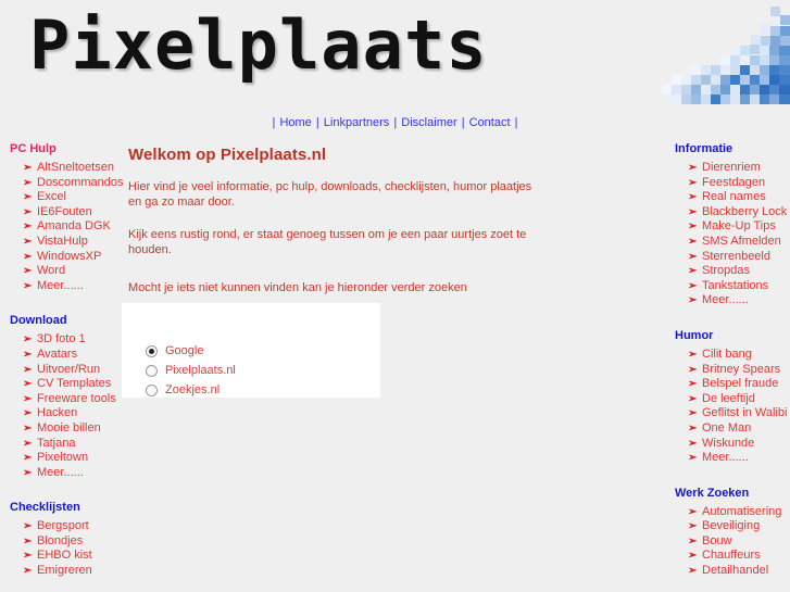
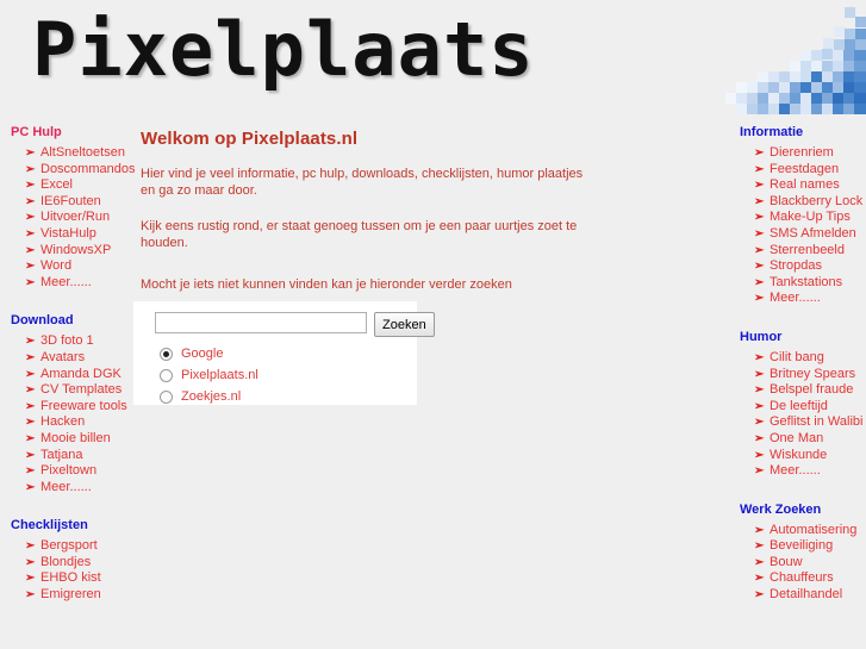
  Pixelplaats
- | Home | Linkpartners | Disclaimer | Contact |
  PC Hulp
  ➢
  AltSneltoetsen
  ➢
  Doscommandos
  ➢
  Excel
  ➢
  IE6Fouten
  ➢
- Amanda DGK
+ Uitvoer/Run
  ➢
  VistaHulp
  ➢
  WindowsXP
  ➢
  Word
  ➢
  Meer......
  Download
  ➢
  3D foto 1
  ➢
  Avatars
  ➢
- Uitvoer/Run
+ Amanda DGK
  ➢
  CV Templates
  ➢
  Freeware tools
  ➢
  Hacken
  ➢
  Mooie billen
  ➢
  Tatjana
  ➢
  Pixeltown
  ➢
  Meer......
  Checklijsten
  ➢
  Bergsport
  ➢
  Blondjes
  ➢
  EHBO kist
  ➢
  Emigreren
  Welkom op Pixelplaats.nl
  Hier vind je veel informatie, pc hulp, downloads, checklijsten, humor plaatjes en ga zo maar door.
  Kijk eens rustig rond, er staat genoeg tussen om je een paar uurtjes zoet te houden.
  Mocht je iets niet kunnen vinden kan je hieronder verder zoeken
+ Zoeken
  Google
  Pixelplaats.nl
  Zoekjes.nl
  Informatie
  ➢
  Dierenriem
  ➢
  Feestdagen
  ➢
  Real names
  ➢
  Blackberry Lock
  ➢
  Make-Up Tips
  ➢
  SMS Afmelden
  ➢
  Sterrenbeeld
  ➢
  Stropdas
  ➢
  Tankstations
  ➢
  Meer......
  Humor
  ➢
  Cilit bang
  ➢
  Britney Spears
  ➢
  Belspel fraude
  ➢
  De leeftijd
  ➢
  Geflitst in Walibi
  ➢
  One Man
  ➢
  Wiskunde
  ➢
  Meer......
  Werk Zoeken
  ➢
  Automatisering
  ➢
  Beveiliging
  ➢
  Bouw
  ➢
  Chauffeurs
  ➢
  Detailhandel
